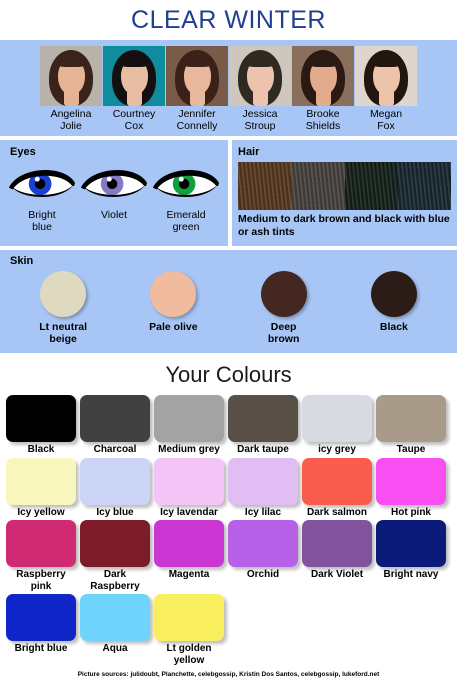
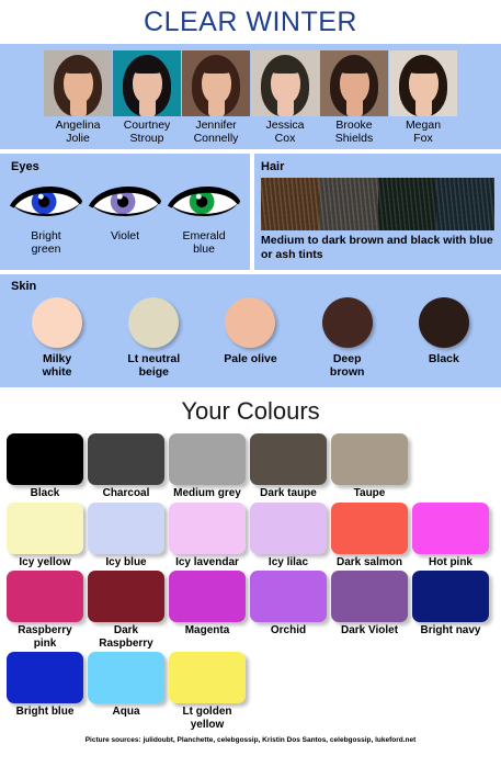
  CLEAR WINTER
  Angelina
  Jolie
  Courtney
- Cox
+ Stroup
  Jennifer
  Connelly
  Jessica
- Stroup
+ Cox
  Brooke
  Shields
  Megan
  Fox
  Eyes
  Bright
- blue
+ green
  Violet
  Emerald
- green
+ blue
  Hair
  Medium to dark brown and black with blue or ash tints
  Skin
+ Milky
+ white
  Lt neutral
  beige
  Pale olive
  Deep
  brown
  Black
  Your Colours
  Black
  Charcoal
  Medium grey
  Dark taupe
- icy grey
  Taupe
  Icy yellow
  Icy blue
  Icy lavendar
  Icy lilac
  Dark salmon
  Hot pink
  Raspberry pink
  Dark Raspberry
  Magenta
  Orchid
  Dark Violet
  Bright navy
  Bright blue
  Aqua
  Lt golden yellow
